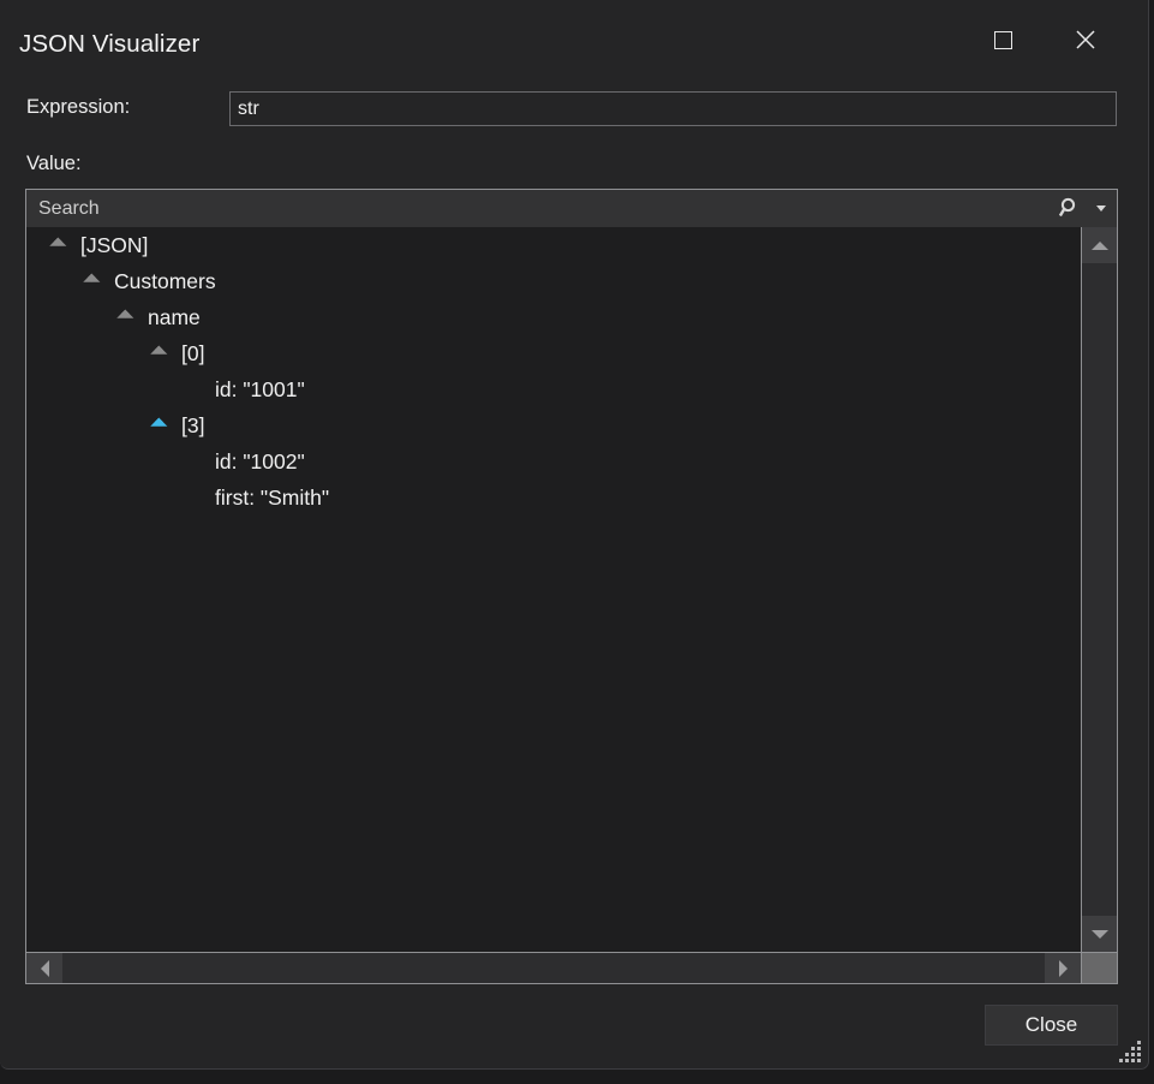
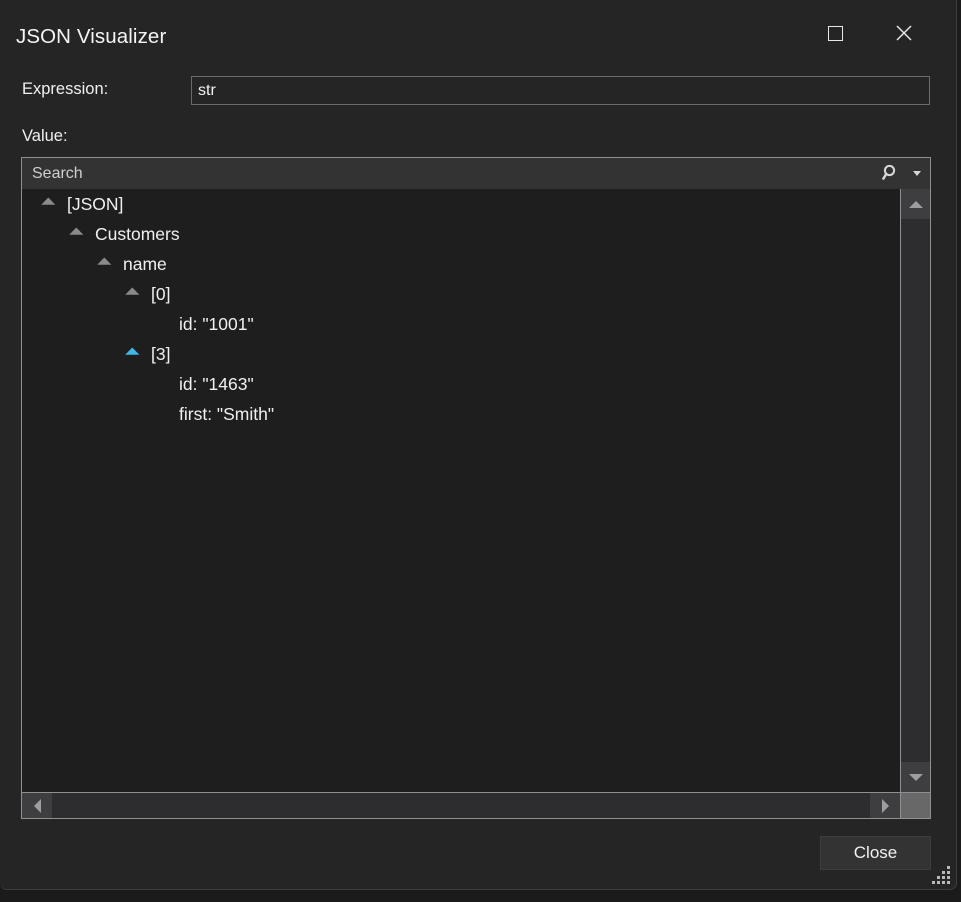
  JSON Visualizer
  Expression:
  str
  Value:
  Search
  [JSON]
  Customers
  name
  [0]
  id: "1001"
  [3]
- id: "1002"
+ id: "1463"
  first: "Smith"
  Close
